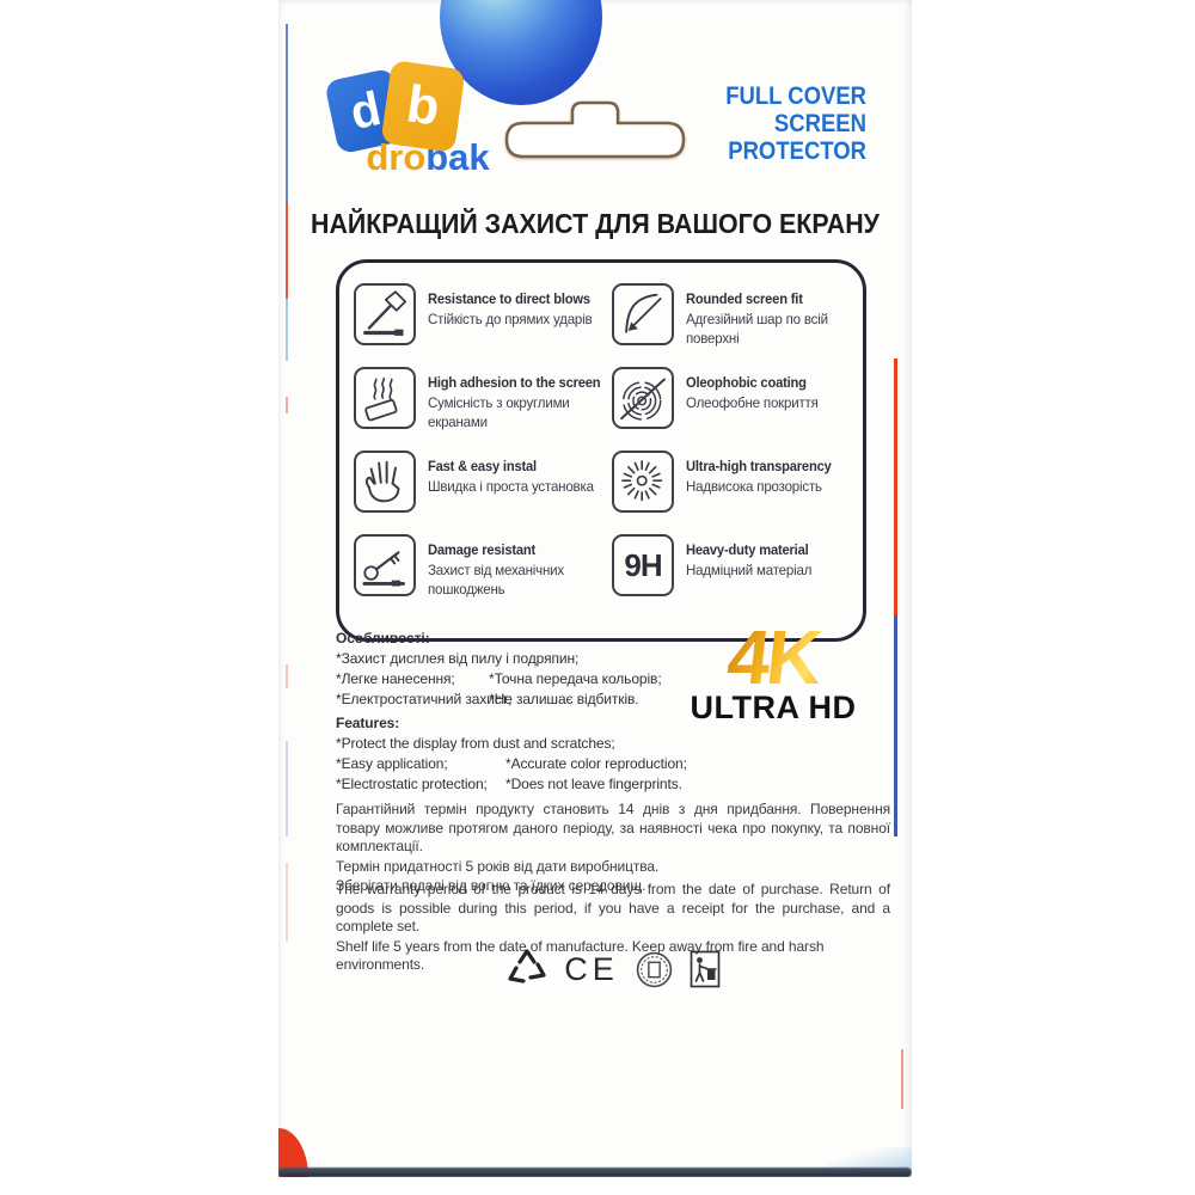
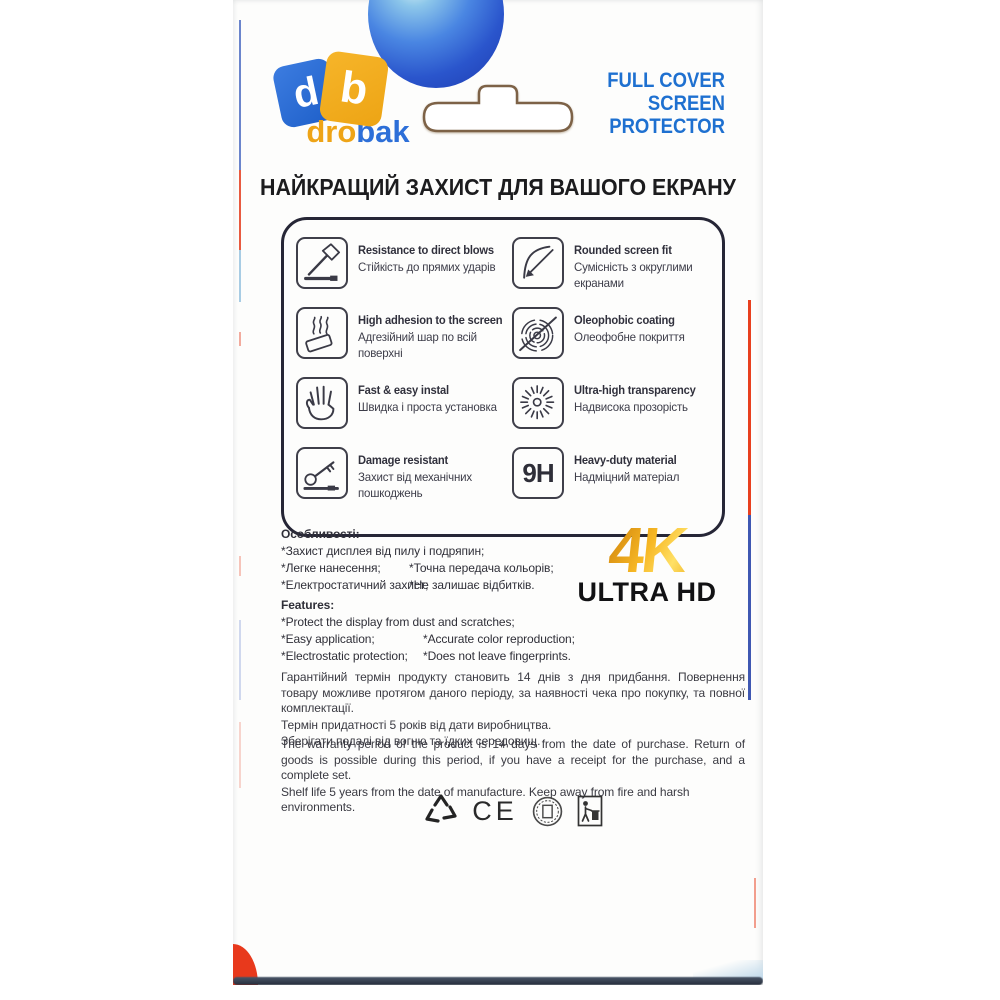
  drobak
  FULL COVER
  SCREEN
  PROTECTOR
  НАЙКРАЩИЙ ЗАХИСТ ДЛЯ ВАШОГО ЕКРАНУ
  Resistance to direct blows
  Стійкість до прямих ударів
  High adhesion to the screen
- Сумісність з округлими екранами
+ Адгезійний шар по всій поверхні
  Fast & easy instal
  Швидка і проста установка
  Damage resistant
  Захист від механічних пошкоджень
  Rounded screen fit
- Адгезійний шар по всій поверхні
+ Сумісність з округлими екранами
  Oleophobic coating
  Олеофобне покриття
  Ultra-high transparency
  Надвисока прозорість
  9H
  Heavy-duty material
  Надміцний матеріал
  Особливості:
  *Захист дисплея від пилу і подряпин;
  *Легке нанесення;
  *Точна передача кольорів;
  *Електростатичний зах
  *Не залишає відбитків.
  Features:
  *Protect the display from dust and scratches;
  *Easy application;
  *Accurate color reproduction;
  *Electrostatic protection;
  *Does not leave fingerprints.
  ULTRA HD
  Гарантійний термін продукту становить 14 днів з дня придбання. Повернення товару можливе протягом даного періоду, за наявності чека про покупку, та повної комплектації.
  Термін придатності 5 років від дати виробництва.
  Зберігати подалі від вогню та їдких середовищ.
  The warranty period of the product is 14 days from the date of purchase. Return of goods is possible during this period, if you have a receipt for the purchase, and a complete set.
  Shelf life 5 years from the date of manufacture. Keep away from fire and harsh environments.
  CE
